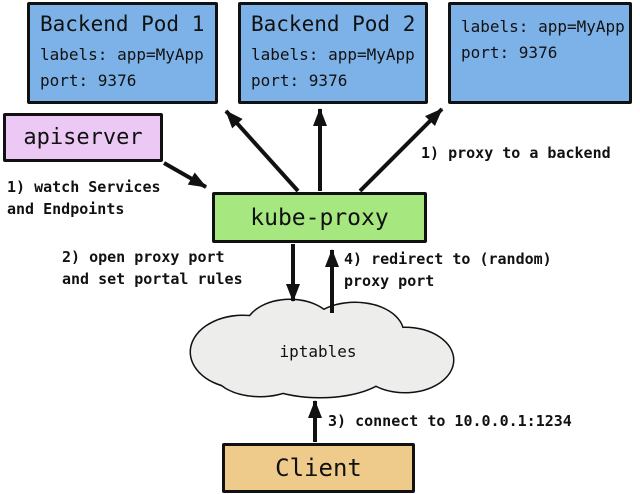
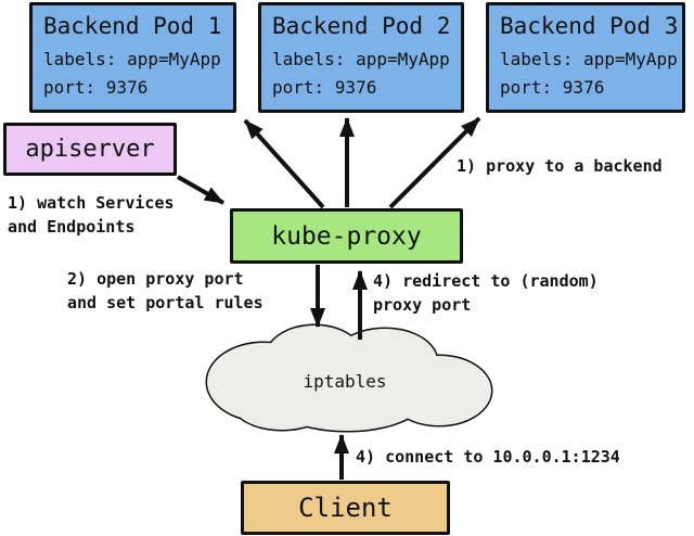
  Backend Pod 1
  labels: app=MyApp
  port: 9376
  Backend Pod 2
  labels: app=MyApp
  port: 9376
+ Backend Pod 3
  labels: app=MyApp
  port: 9376
  apiserver
  kube-proxy
  iptables
  Client
  1) watch Services
  and Endpoints
  2) open proxy port
  and set portal rules
- 3) connect to 10.0.0.1:1234
+ 4) connect to 10.0.0.1:1234
  4) redirect to (random)
  proxy port
  1) proxy to a backend
